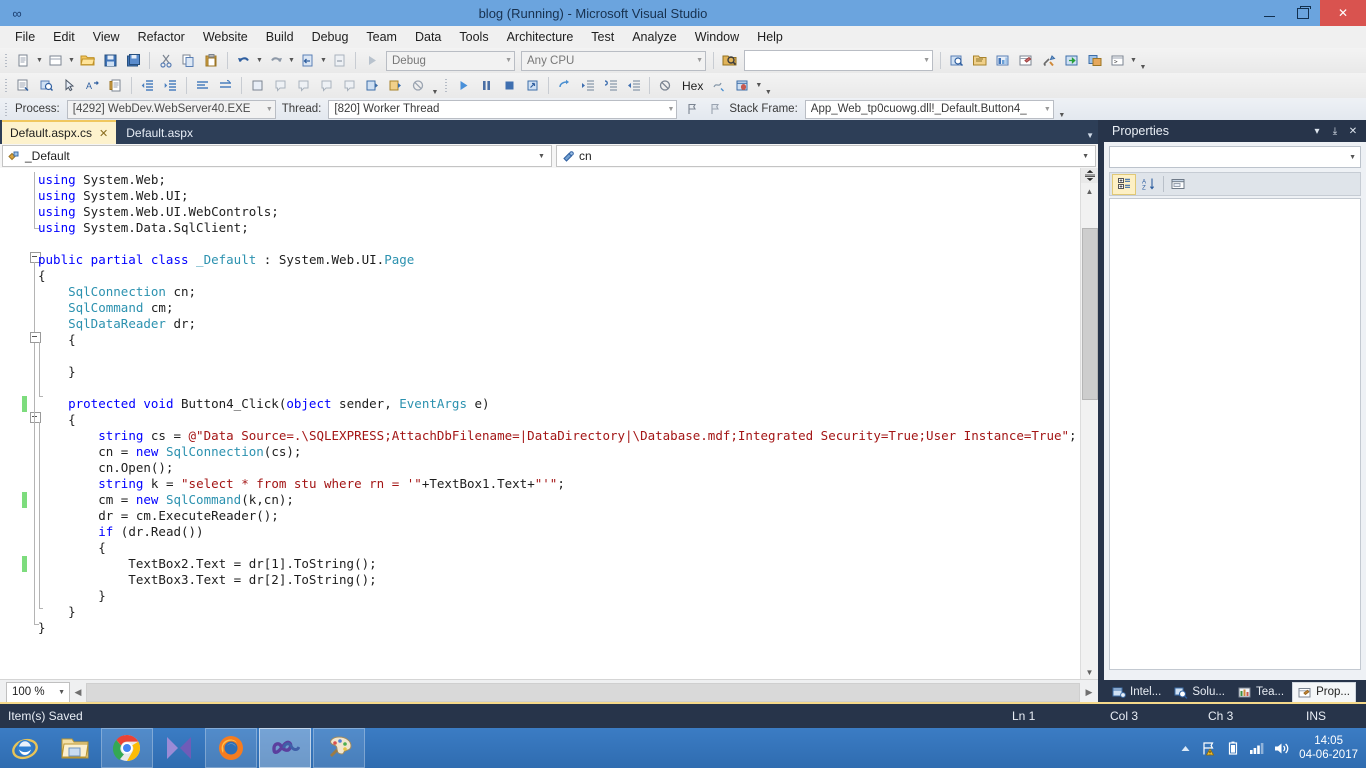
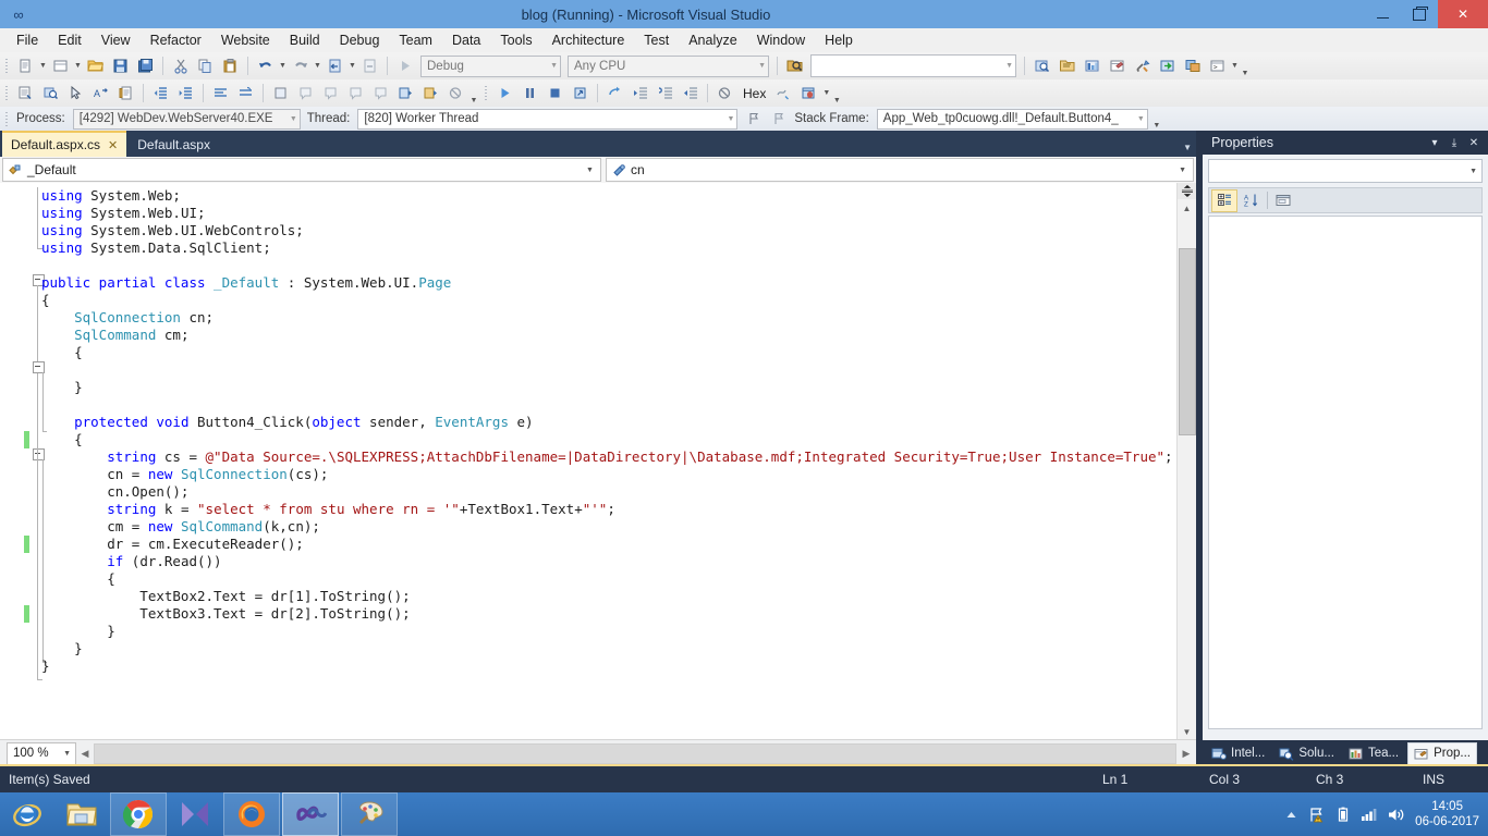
  ∞
  blog (Running) - Microsoft Visual Studio
  ✕
  File
  Edit
  View
  Refactor
  Website
  Build
  Debug
  Team
  Data
  Tools
  Architecture
  Test
  Analyze
  Window
  Help
  Debug
  Any CPU
  A
  Hex
  Process:
  [4292] WebDev.WebServer40.EXE
  Thread:
  [820] Worker Thread
  Stack Frame:
  App_Web_tp0cuowg.dll!_Default.Button4_
  Default.aspx.cs
  ✕
  Default.aspx
  ▼
  _Default
  cn
  using System.Web;
  using System.Web.UI;
  using System.Web.UI.WebControls;
  using System.Data.SqlClient;
  public partial class _Default : System.Web.UI.Page
  {
  SqlConnection cn;
  SqlCommand cm;
- SqlDataReader dr;
  {
  }
  protected void Button4_Click(object sender, EventArgs e)
  {
  string cs = @"Data Source=.\SQLEXPRESS;AttachDbFilename=|DataDirectory|\Database.mdf;Integrated Security=True;User Instance=True";
  cn = new SqlConnection(cs);
  cn.Open();
  string k = "select * from stu where rn = '"+TextBox1.Text+"'";
  cm = new SqlCommand(k,cn);
  dr = cm.ExecuteReader();
  if (dr.Read())
  {
  TextBox2.Text = dr[1].ToString();
  TextBox3.Text = dr[2].ToString();
  }
  }
  }
  ▲
  ▼
  100 %
  ◀
  ▶
  Properties
  ▾
  ⤓
  ✕
  Intel...
  Solu...
  Tea...
  Prop...
  Item(s) Saved
  Ln 1
  Col 3
  Ch 3
  INS
  14:05
- 04-06-2017
+ 06-06-2017
